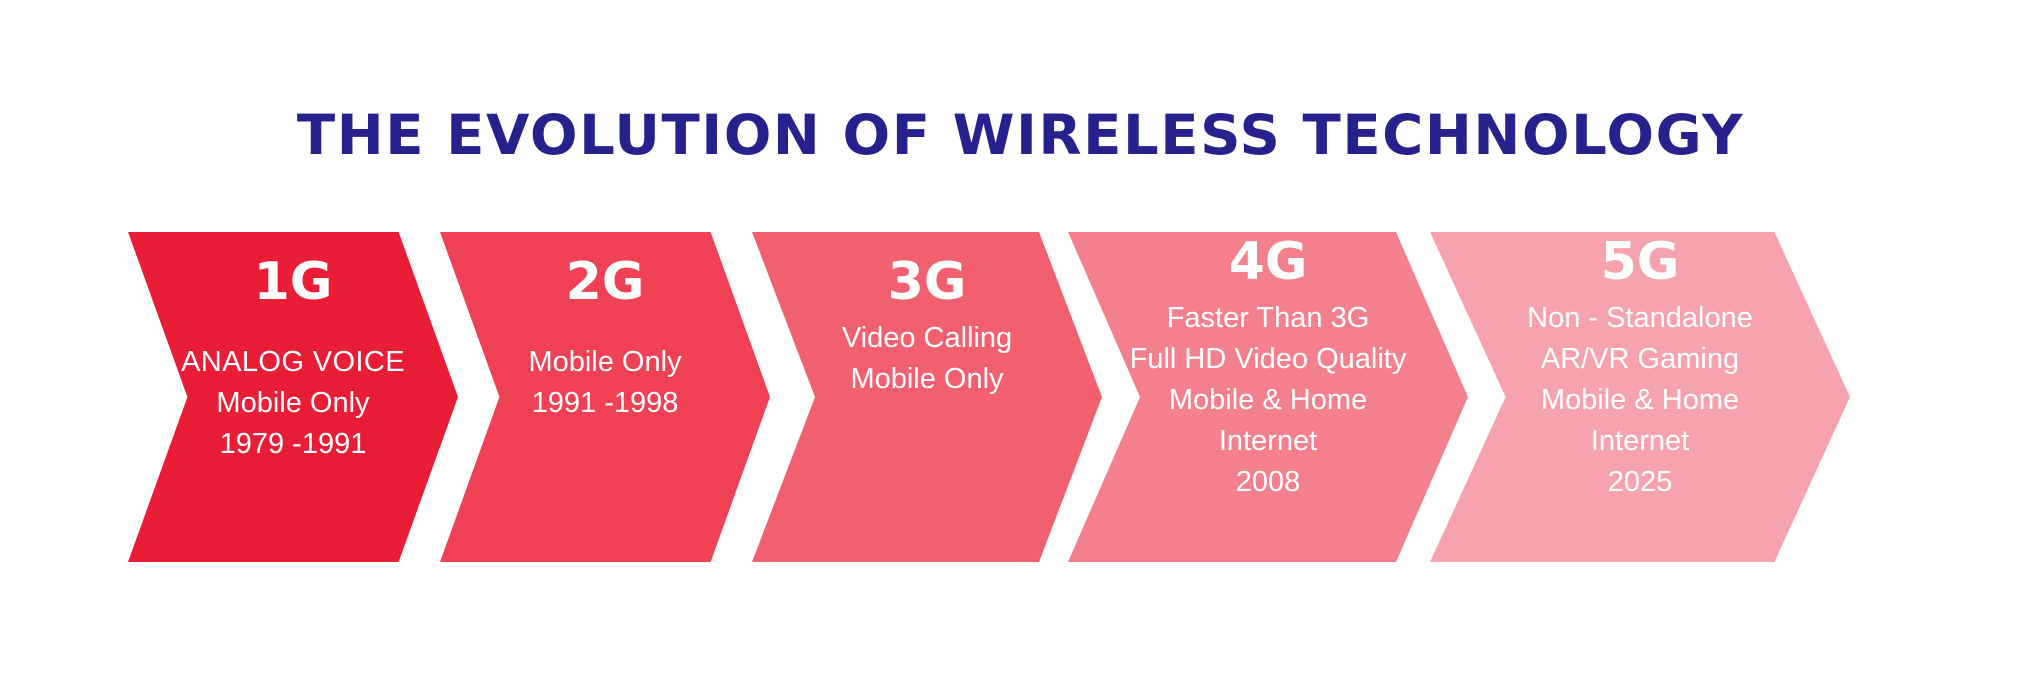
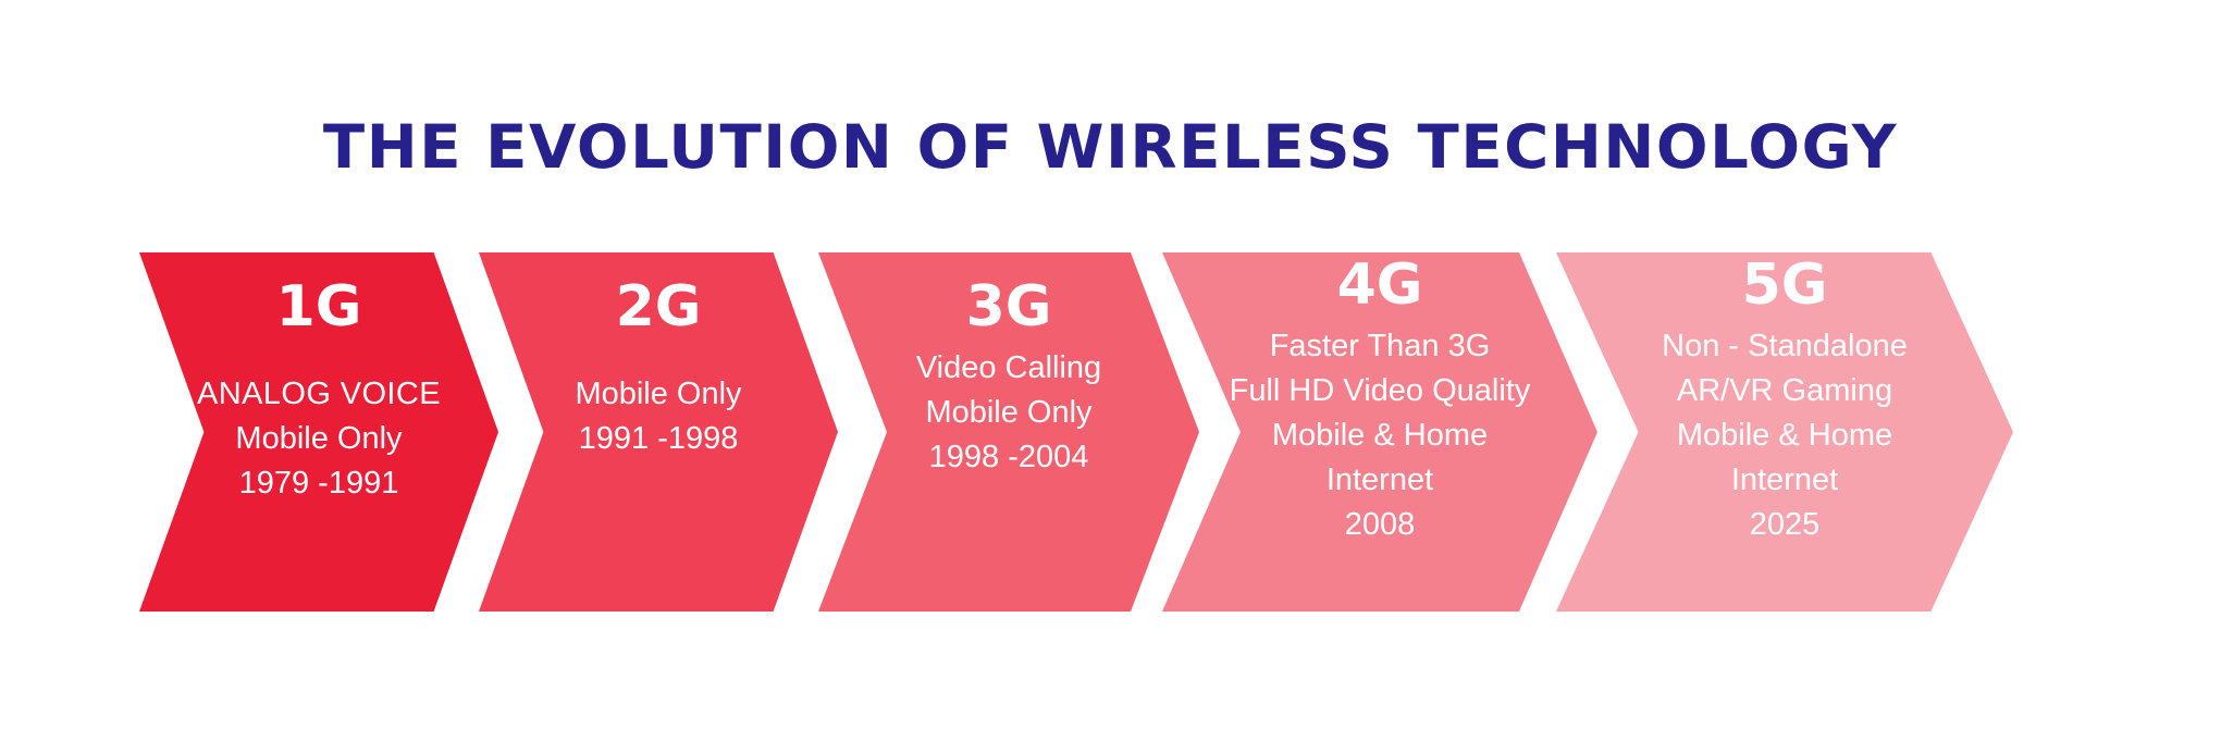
  THE EVOLUTION OF WIRELESS TECHNOLOGY
  1G
  ANALOG VOICE
  Mobile Only
  1979 -1991
  2G
  Mobile Only
  1991 -1998
  3G
  Video Calling
  Mobile Only
+ 1998 -2004
  4G
  Faster Than 3G
  Full HD Video Quality
  Mobile & Home
  Internet
  2008
  5G
  Non - Standalone
  AR/VR Gaming
  Mobile & Home
  Internet
  2025
